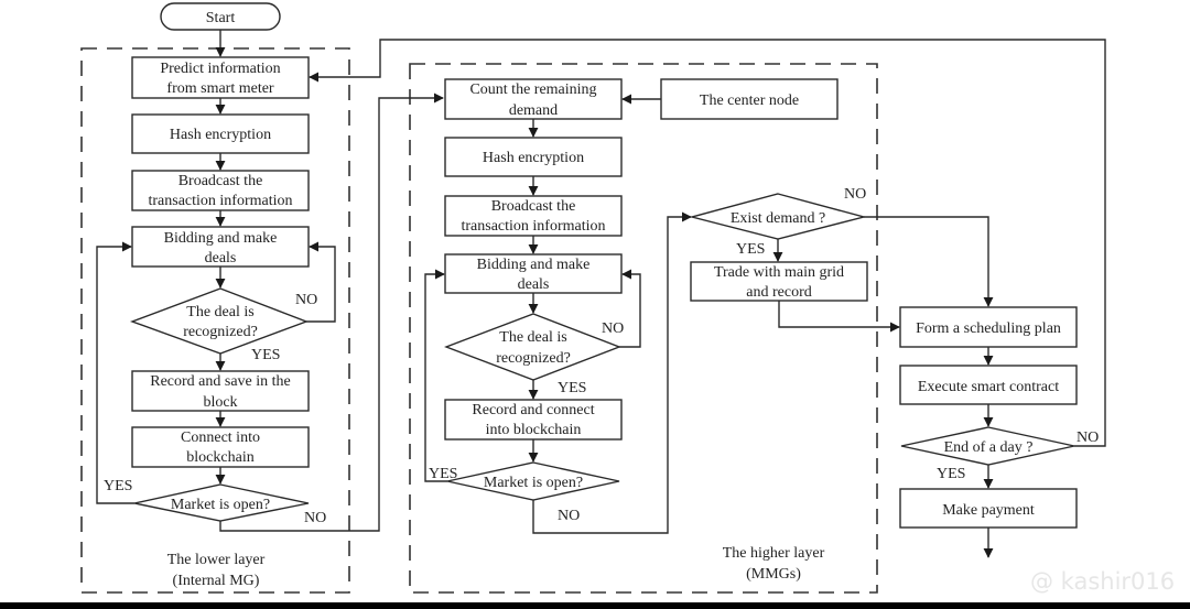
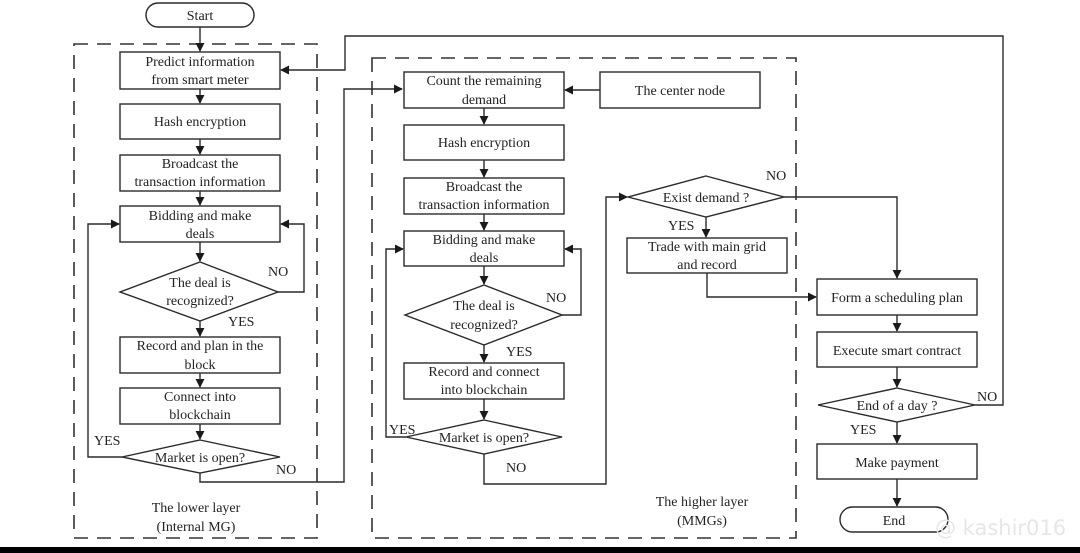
  Start
  Predict information
  from smart meter
  Hash encryption
  Broadcast the
  transaction information
  Bidding and make
  deals
  The deal is
  recognized?
- Record and save in the
+ Record and plan in the
  block
  Connect into
  blockchain
  Market is open?
  The lower layer
  (Internal MG)
  NO
  YES
  YES
  NO
  Count the remaining
  demand
  The center node
  Hash encryption
  Broadcast the
  transaction information
  Bidding and make
  deals
  The deal is
  recognized?
  Record and connect
  into blockchain
  Market is open?
  Exist demand ?
  Trade with main grid
  and record
  The higher layer
  (MMGs)
  NO
  YES
  YES
  NO
  NO
  YES
  Form a scheduling plan
  Execute smart contract
  End of a day ?
  Make payment
+ End
  NO
  YES
  @ kashir016
